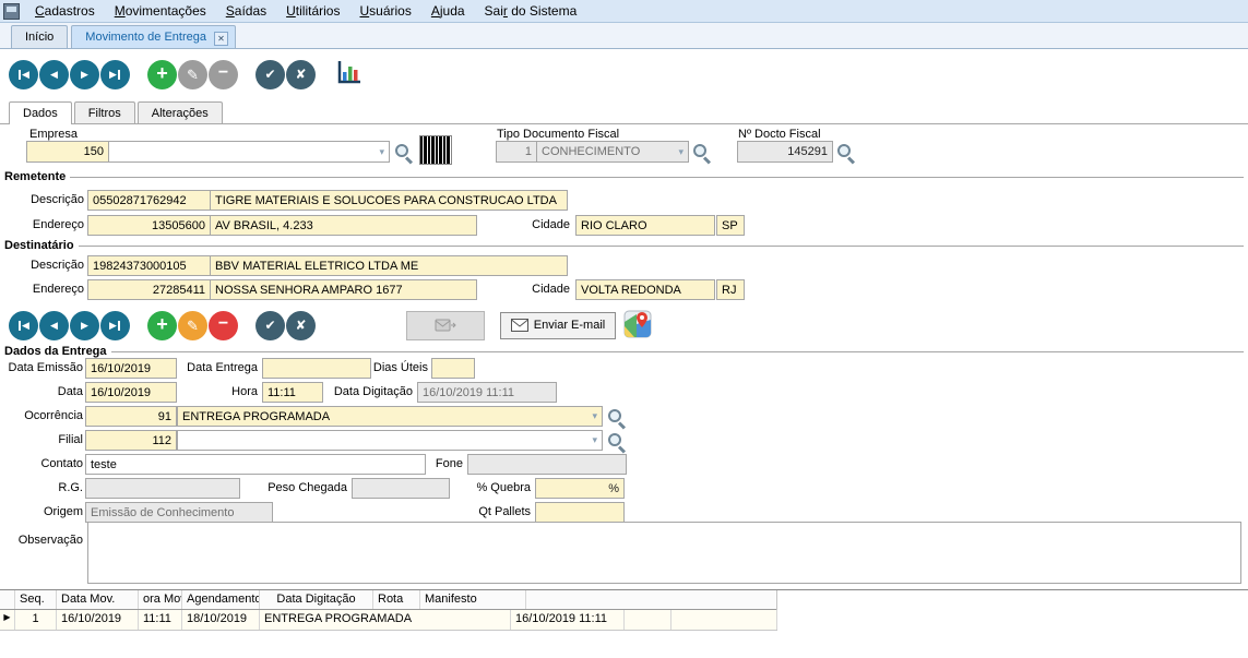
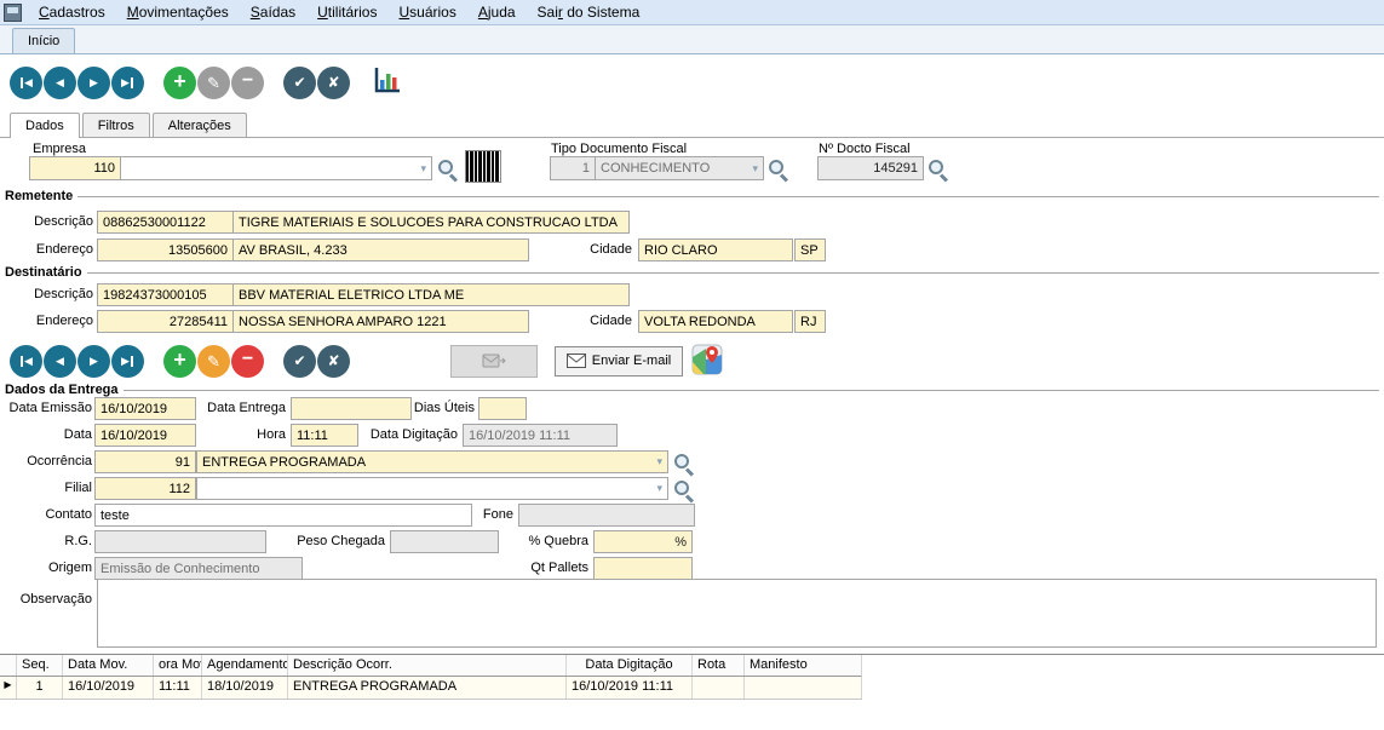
  Cadastros
  Movimentações
  Saídas
  Utilitários
  Usuários
  Ajuda
  Sair do Sistema
  Início
- Movimento de Entrega
- ✕
  ◀
  ◀
  ▶
  ▶
  +
  ✎
  −
  ✔
  ✘
  Dados
  Filtros
  Alterações
  Empresa
- 150
+ 110
  ▾
  Tipo Documento Fiscal
  1
  CONHECIMENTO
  ▾
  Nº Docto Fiscal
  145291
  Remetente
  Descrição
- 05502871762942
+ 08862530001122
  TIGRE MATERIAIS E SOLUCOES PARA CONSTRUCAO LTDA
  Endereço
  13505600
  AV BRASIL, 4.233
  Cidade
  RIO CLARO
  SP
  Destinatário
  Descrição
  19824373000105
  BBV MATERIAL ELETRICO LTDA ME
  Endereço
  27285411
- NOSSA SENHORA AMPARO 1677
+ NOSSA SENHORA AMPARO 1221
  Cidade
  VOLTA REDONDA
  RJ
  ◀
  ◀
  ▶
  ▶
  +
  ✎
  −
  ✔
  ✘
  Enviar E-mail
  Dados da Entrega
  Data Emissão
  16/10/2019
  Data Entrega
  Dias Úteis
  Data
  16/10/2019
  Hora
  11:11
  Data Digitação
  16/10/2019 11:11
  Ocorrência
  91
  ENTREGA PROGRAMADA
  ▾
  Filial
  112
  ▾
  Contato
  teste
  Fone
  R.G.
  Peso Chegada
  % Quebra
  %
  Origem
  Emissão de Conhecimento
  Qt Pallets
  Observação
  Seq.
  Data Mov.
  ora Mo
  Agendamento
+ Descrição Ocorr.
  Data Digitação
  Rota
  Manifesto
  ▶
  1
  16/10/2019
  11:11
  18/10/2019
  ENTREGA PROGRAMADA
  16/10/2019 11:11
